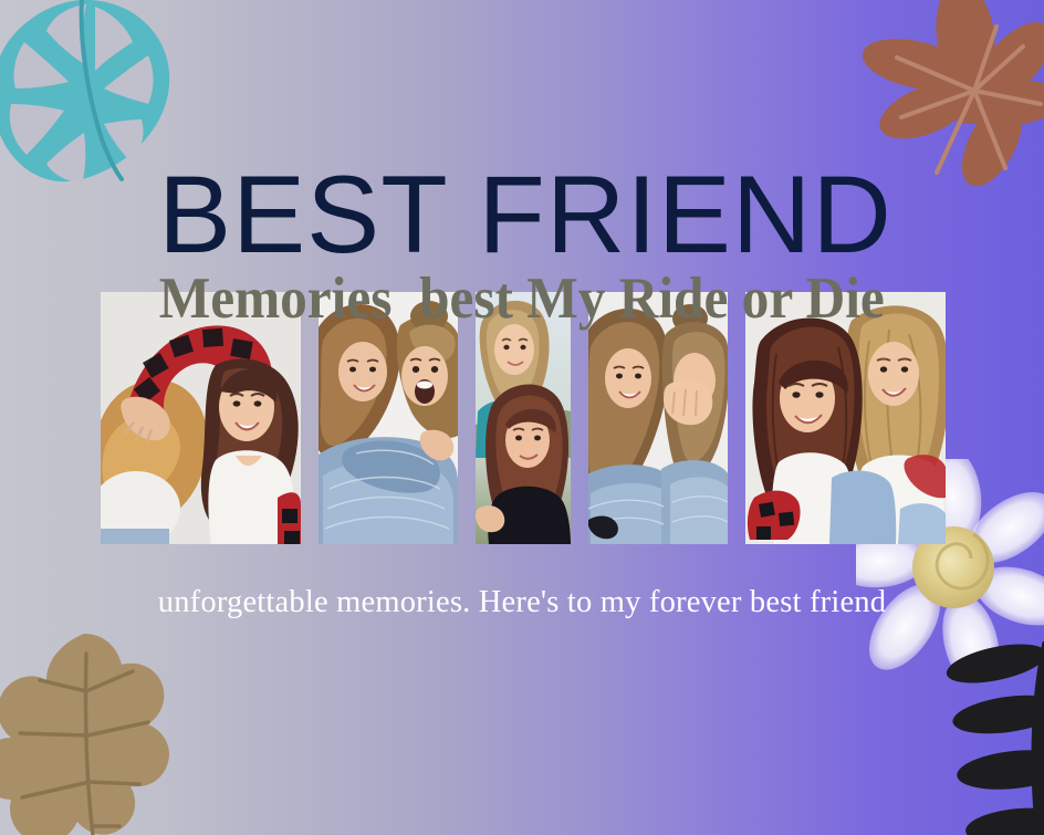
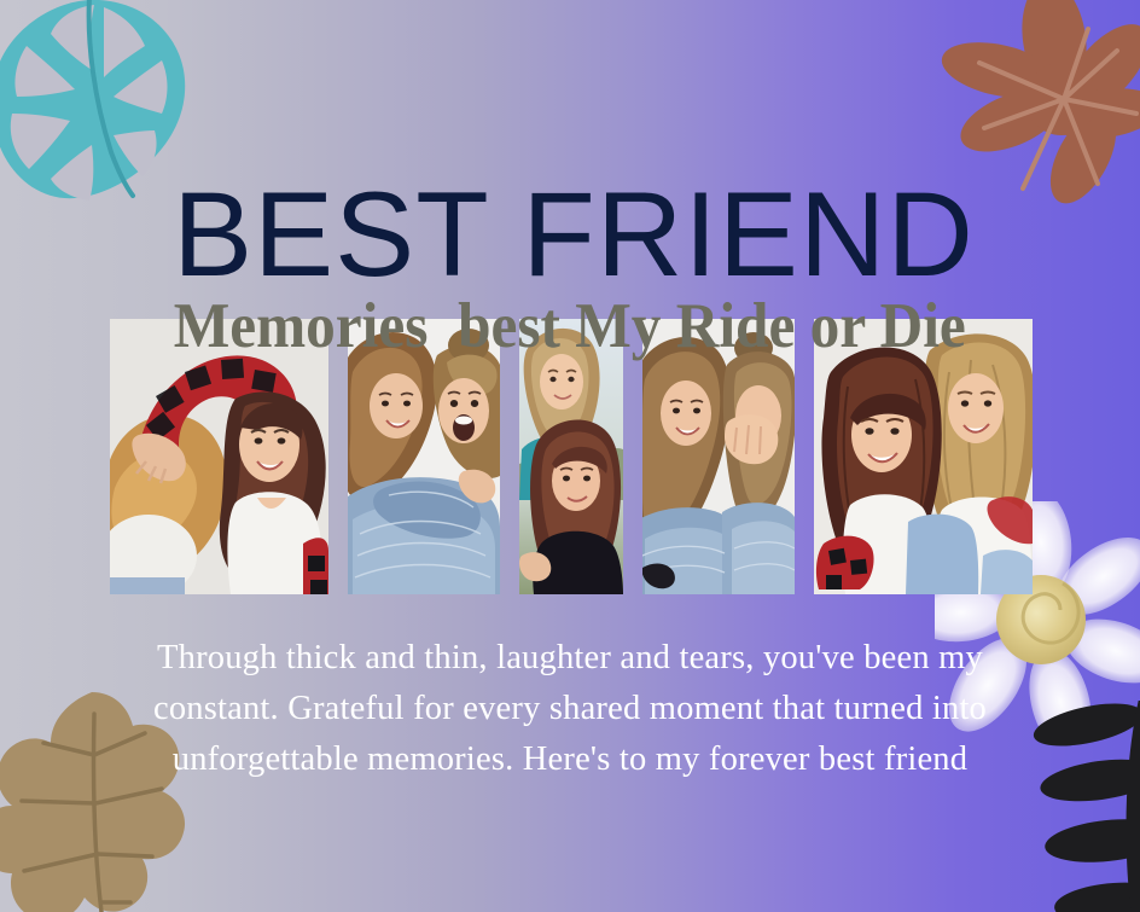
  BEST FRIEND
  Memories best My Ride or Die
+ Through thick and thin, laughter and tears, you've been my
+ constant. Grateful for every shared moment that turned into
  unforgettable memories. Here's to my forever best friend
